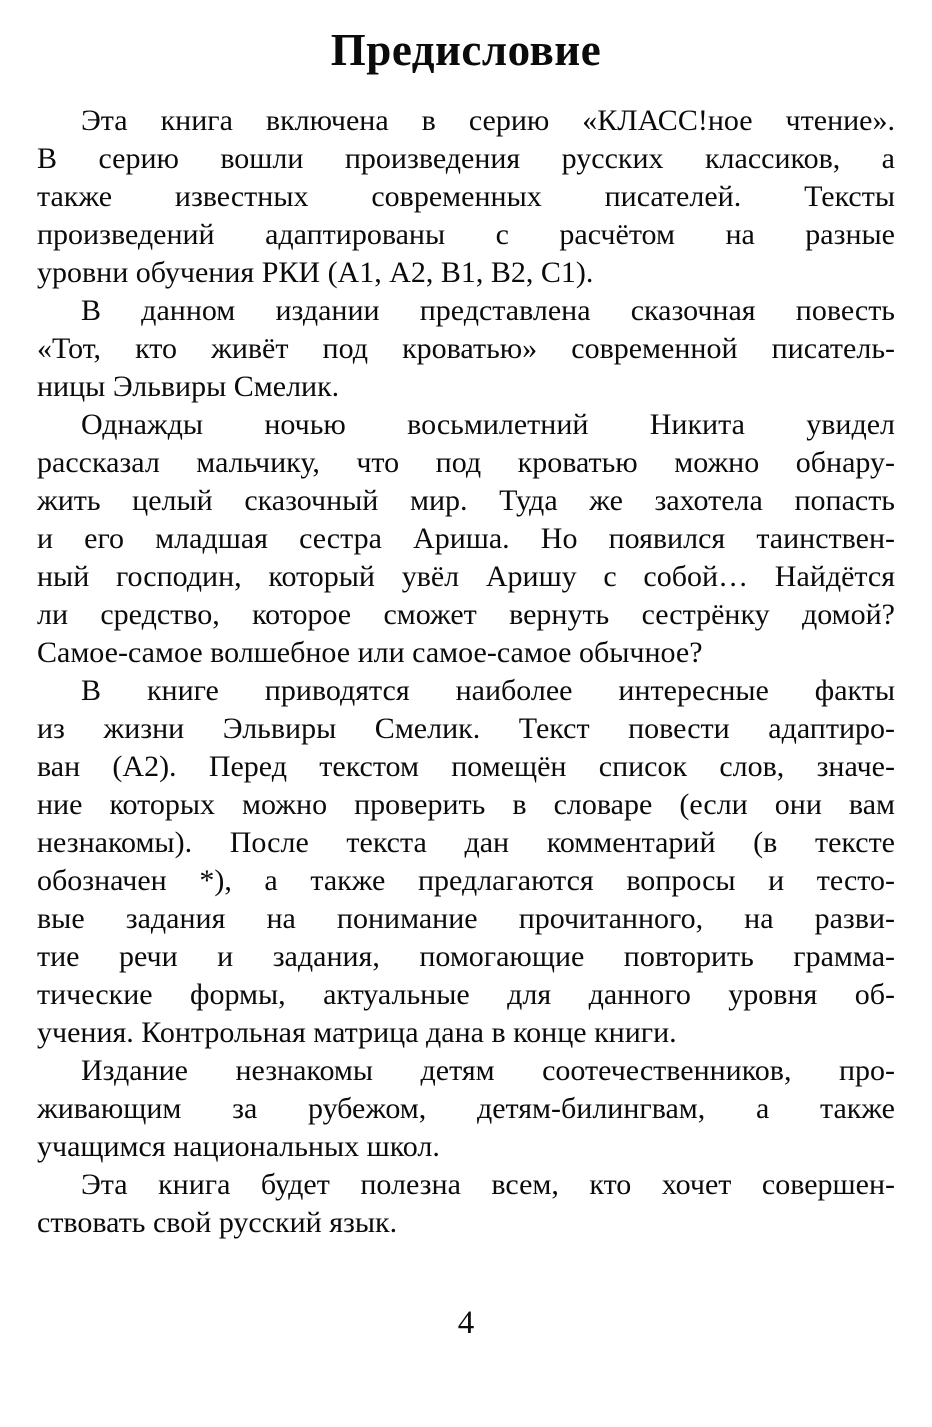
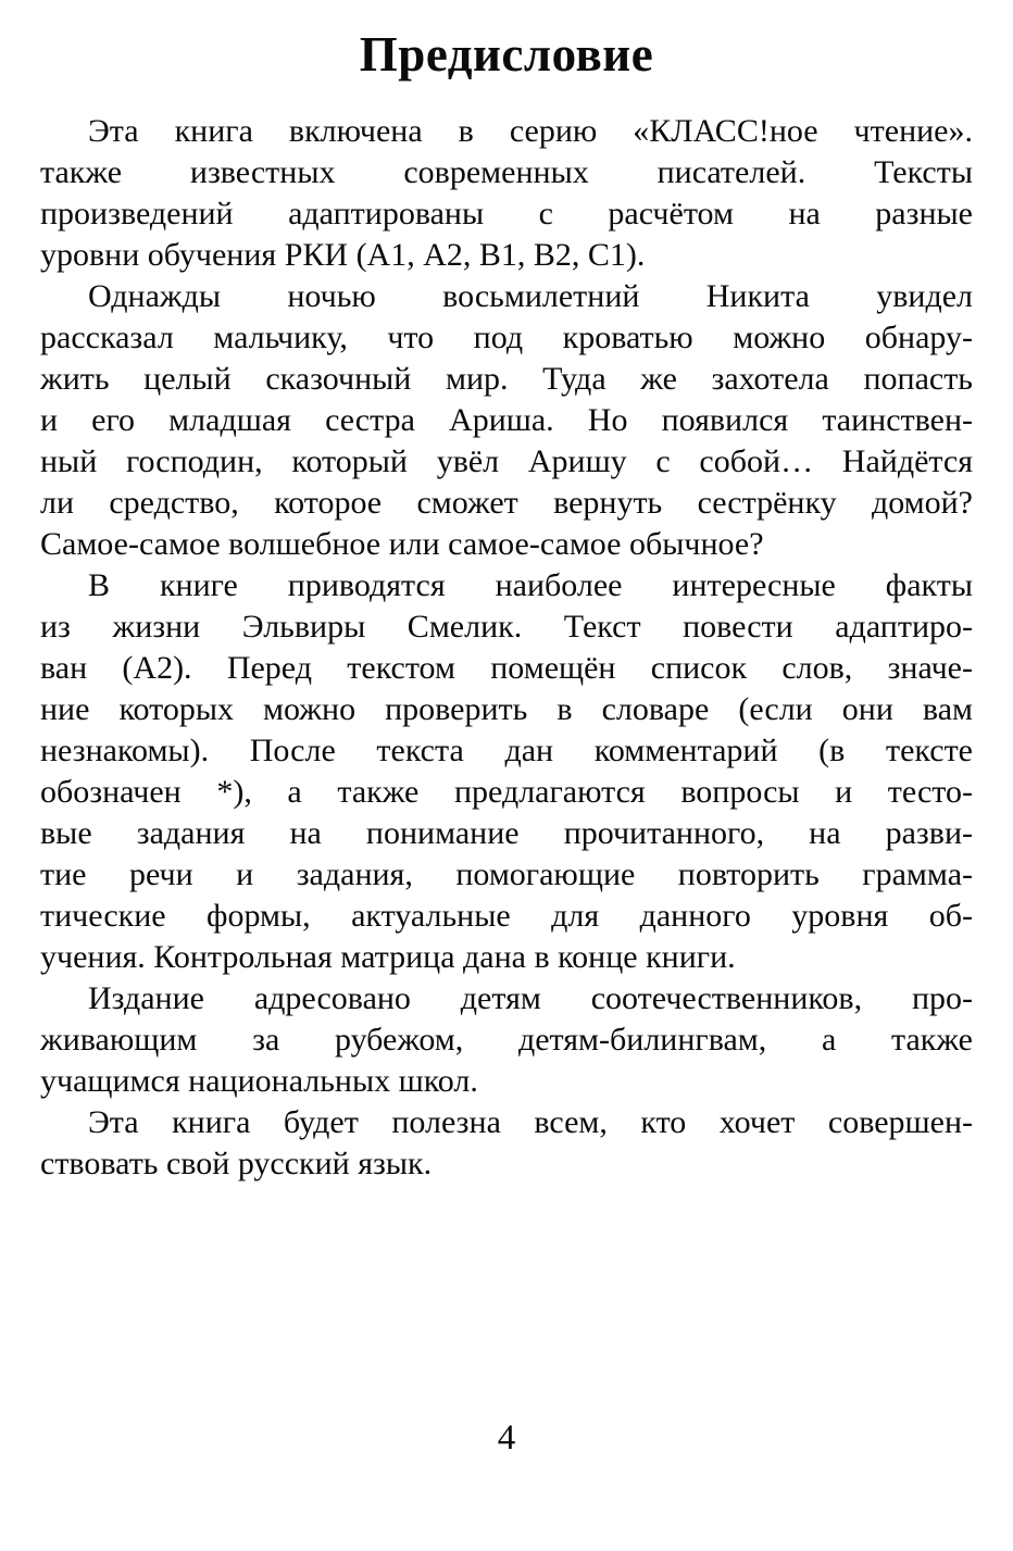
  Предисловие
  Эта книга включена в серию «КЛАСС!ное чтение».
- В серию вошли произведения русских классиков, а
  также известных современных писателей. Тексты
  произведений адаптированы с расчётом на разные
  уровни обучения РКИ (А1, А2, В1, В2, С1).
- В данном издании представлена сказочная повесть
- «Тот, кто живёт под кроватью» современной писатель-
- ницы Эльвиры Смелик.
  Однажды ночью восьмилетний Никита увидел
  рассказал мальчику, что под кроватью можно обнару-
  жить целый сказочный мир. Туда же захотела попасть
  и его младшая сестра Ариша. Но появился таинствен-
  ный господин, который увёл Аришу с собой… Найдётся
  ли средство, которое сможет вернуть сестрёнку домой?
  Самое-самое волшебное или самое-самое обычное?
  В книге приводятся наиболее интересные факты
  из жизни Эльвиры Смелик. Текст повести адаптиро-
  ван (А2). Перед текстом помещён список слов, значе-
  ние которых можно проверить в словаре (если они вам
  незнакомы). После текста дан комментарий (в тексте
  обозначен *), а также предлагаются вопросы и тесто-
  вые задания на понимание прочитанного, на разви-
  тие речи и задания, помогающие повторить грамма-
  тические формы, актуальные для данного уровня об-
  учения. Контрольная матрица дана в конце книги.
- Издание незнакомы детям соотечественников, про-
+ Издание адресовано детям соотечественников, про-
  живающим за рубежом, детям-билингвам, а также
  учащимся национальных школ.
  Эта книга будет полезна всем, кто хочет совершен-
  ствовать свой русский язык.
  4
